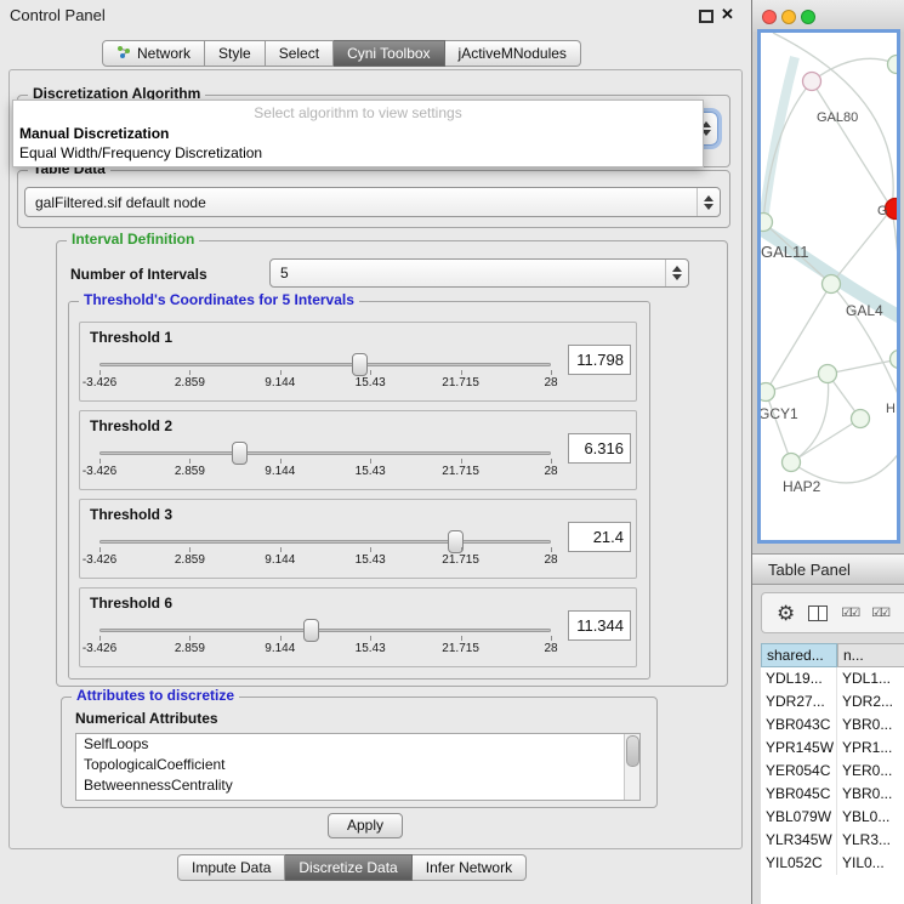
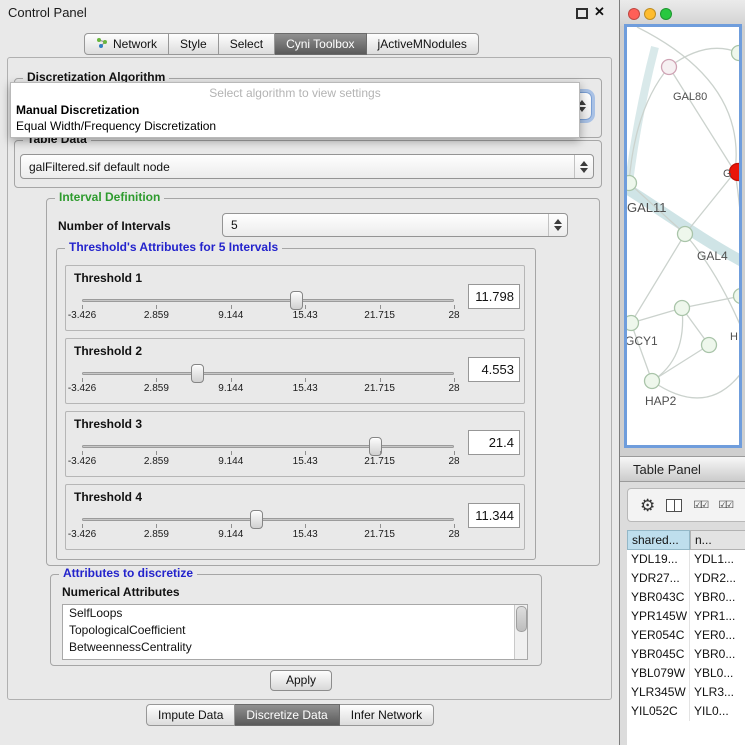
  Control Panel
  ✕
  Network
  Style
  Select
  Cyni Toolbox
  jActiveMNodules
  Discretization Algorithm
  Select algorithm to view settings
  Manual Discretization
  Equal Width/Frequency Discretization
  Table Data
  galFiltered.sif default node
  Interval Definition
  Number of Intervals
  5
- Threshold's Coordinates for 5 Intervals
+ Threshold's Attributes for 5 Intervals
  Threshold 1
  -3.426
  2.859
  9.144
  15.43
  21.715
  28
  11.798
  Threshold 2
  -3.426
  2.859
  9.144
  15.43
  21.715
  28
- 6.316
+ 4.553
  Threshold 3
  -3.426
  2.859
  9.144
  15.43
  21.715
  28
  21.4
- Threshold 6
+ Threshold 4
  -3.426
  2.859
  9.144
  15.43
  21.715
  28
  11.344
  Attributes to discretize
  Numerical Attributes
  SelfLoops
  TopologicalCoefficient
  BetweennessCentrality
  Apply
  Impute Data
  Discretize Data
  Infer Network
  GAL80
  G
  GAL11
  GAL4
  GCY1
  H
  HAP2
  Table Panel
  ⚙
  ☑☑
  ☑☑
  shared...
  n...
  YDL19...
  YDL1...
  YDR27...
  YDR2...
  YBR043C
  YBR0...
  YPR145W
  YPR1...
  YER054C
  YER0...
  YBR045C
  YBR0...
  YBL079W
  YBL0...
  YLR345W
  YLR3...
  YIL052C
  YIL0...
